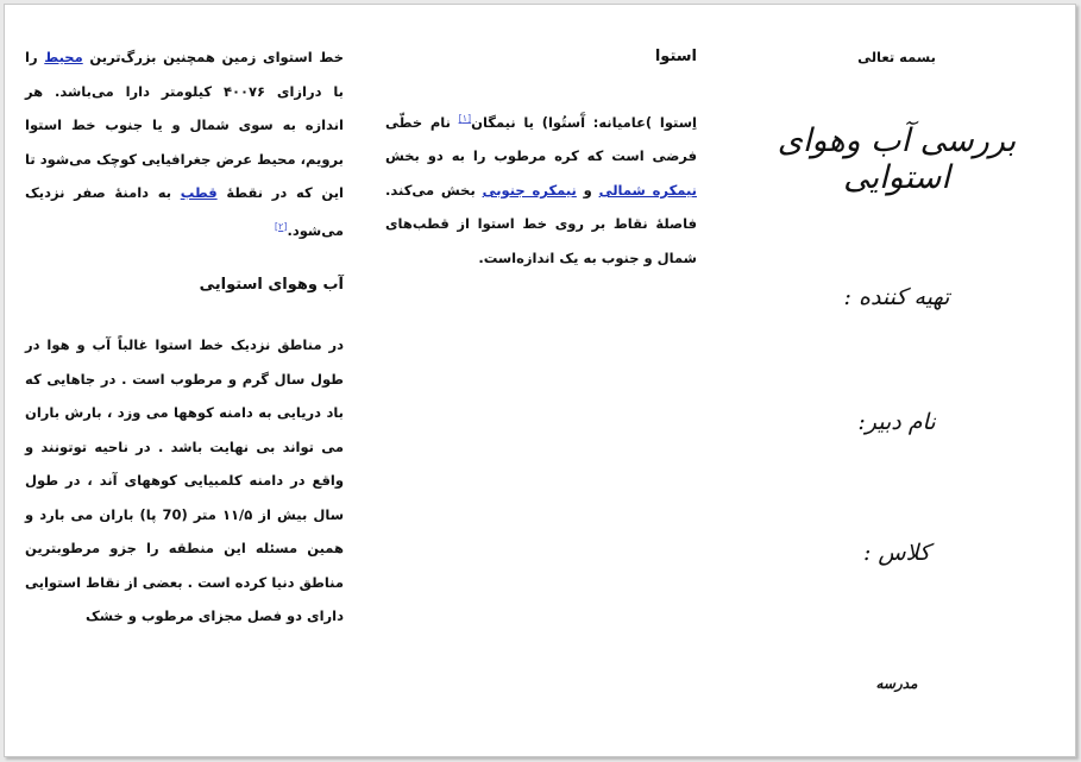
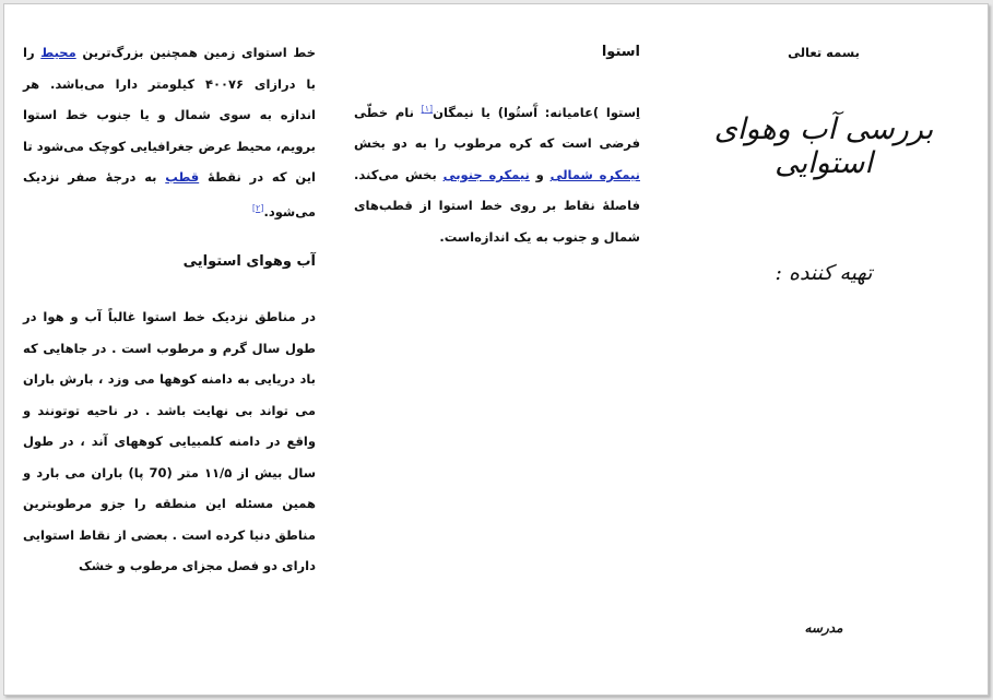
  بسمه تعالی
  بررسی آب وهوای استوایی
  تهیه کننده :
- نام دبیر:
- کلاس :
  مدرسه
  استوا
  اِستوا )عامیانه: آَستُوا) یا نیمگان[۱] نام خطّی فرضی است که کره مرطوب را به دو بخش نیمکره شمالی و نیمکره جنوبی بخش می‌کند. فاصلهٔ نقاط بر روی خط استوا از قطب‌های شمال و جنوب به یک اندازه‌است.
- خط استوای زمین همچنین بزرگ‌ترین محیط را با درازای ۴۰۰۷۶ کیلومتر دارا می‌باشد. هر اندازه به سوی شمال و یا جنوب خط استوا برویم، محیط عرض جغرافیایی کوچک می‌شود تا این که در نقطهٔ قطب به دامنهٔ صفر نزدیک می‌شود.[۲]
+ خط استوای زمین همچنین بزرگ‌ترین محیط را با درازای ۴۰۰۷۶ کیلومتر دارا می‌باشد. هر اندازه به سوی شمال و یا جنوب خط استوا برویم، محیط عرض جغرافیایی کوچک می‌شود تا این که در نقطهٔ قطب به درجهٔ صفر نزدیک می‌شود.[۲]
  آب وهوای استوایی
  در مناطق نزدیک خط استوا غالباً آب و هوا در طول سال گرم و مرطوب است . در جاهایی که باد دریایی به دامنه کوهها می وزد ، بارش باران می تواند بی نهایت باشد . در ناحیه توتونند و واقع در دامنه کلمبیایی کوههای آند ، در طول سال بیش از ۱۱/۵ متر (70 پا) باران می بارد و همین مسئله این منطقه را جزو مرطوبترین مناطق دنیا کرده است . بعضی از نقاط استوایی دارای دو فصل مجزای مرطوب و خشک
